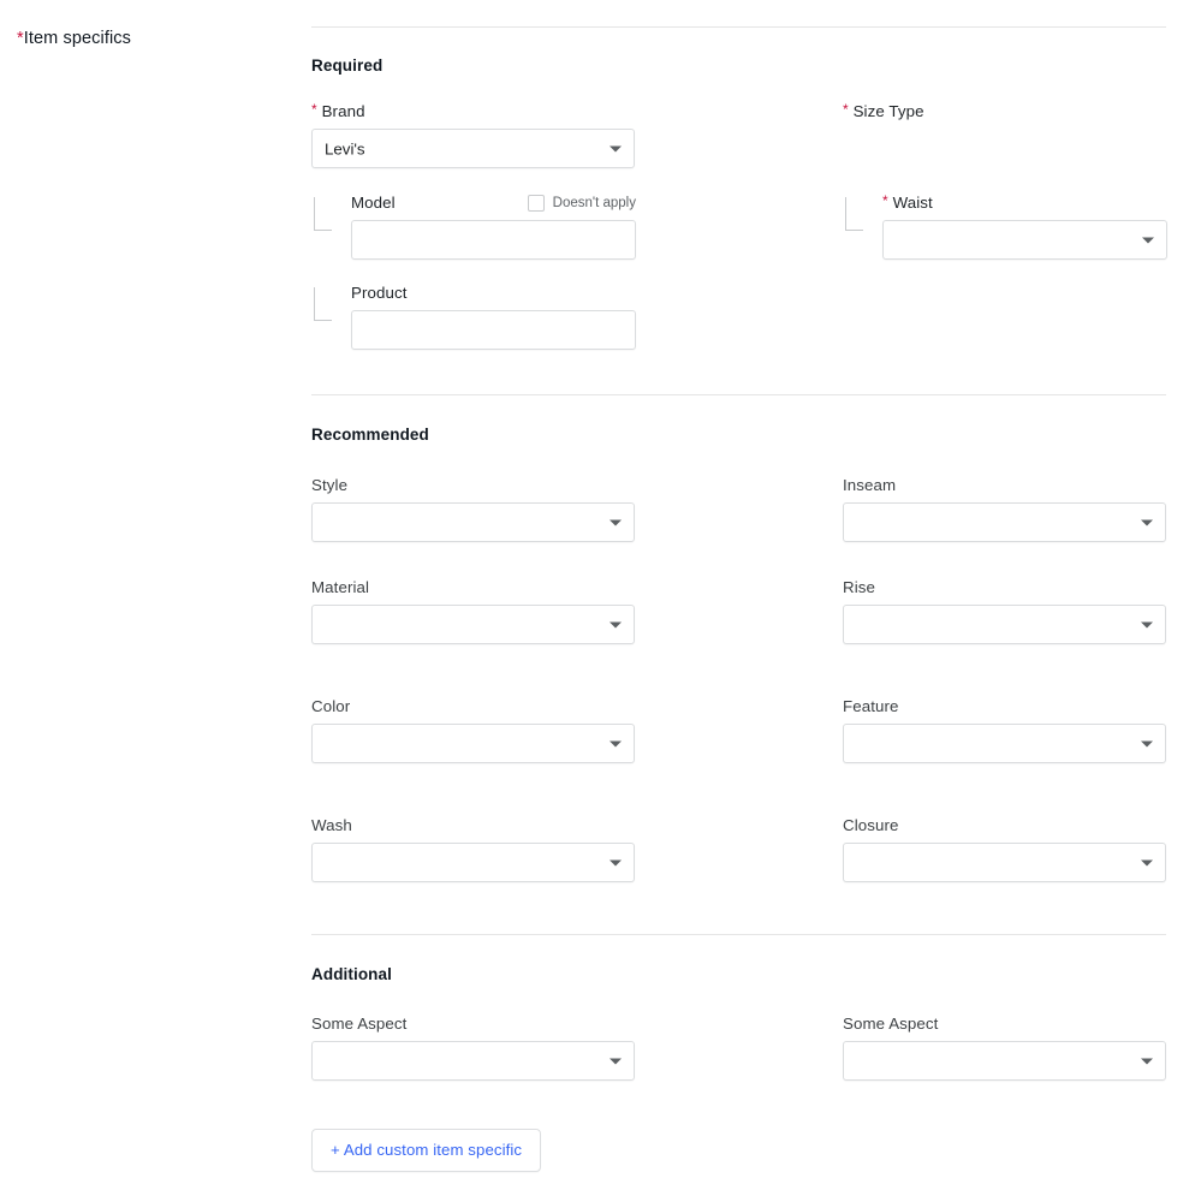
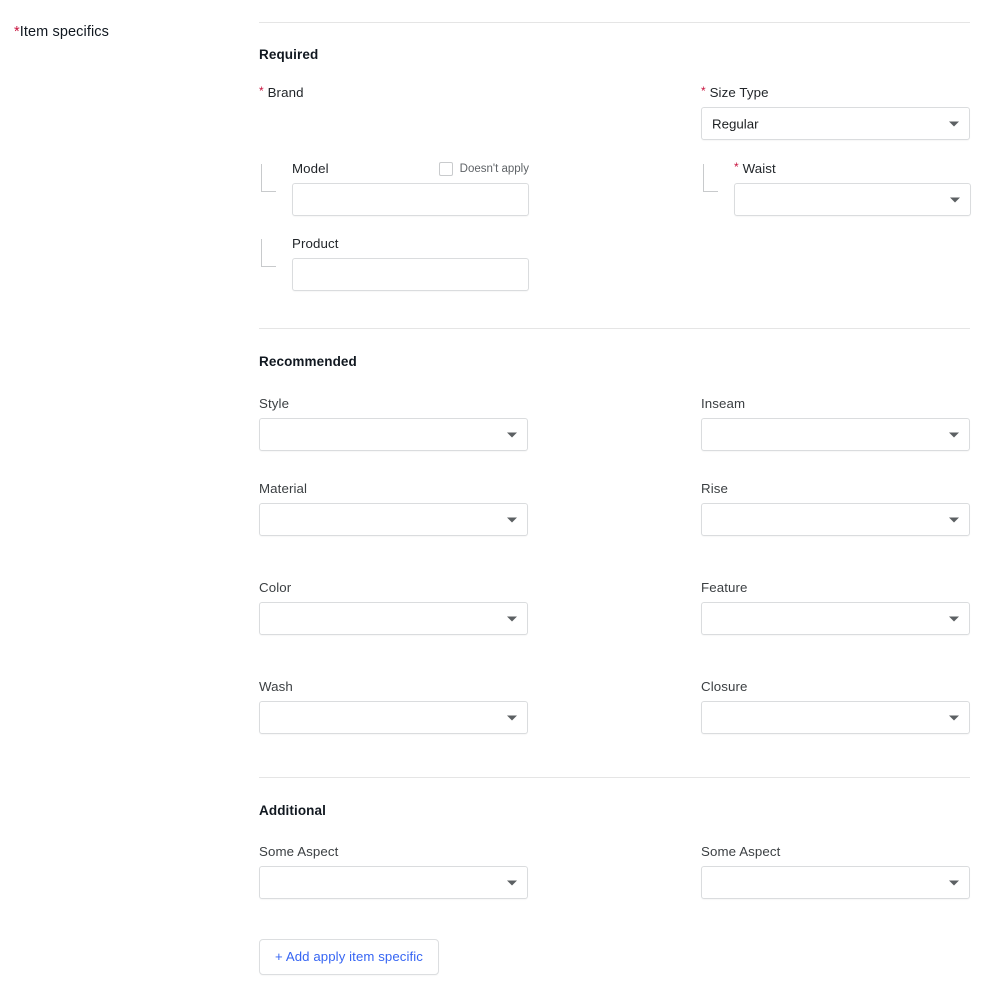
  *Item specifics
  Required
  * Brand
- Levi's
  * Size Type
+ Regular
  Model
  Doesn't apply
  * Waist
  Product
  Recommended
  Style
  Inseam
  Material
  Rise
  Color
  Feature
  Wash
  Closure
  Additional
  Some Aspect
  Some Aspect
- + Add custom item specific
+ + Add apply item specific
